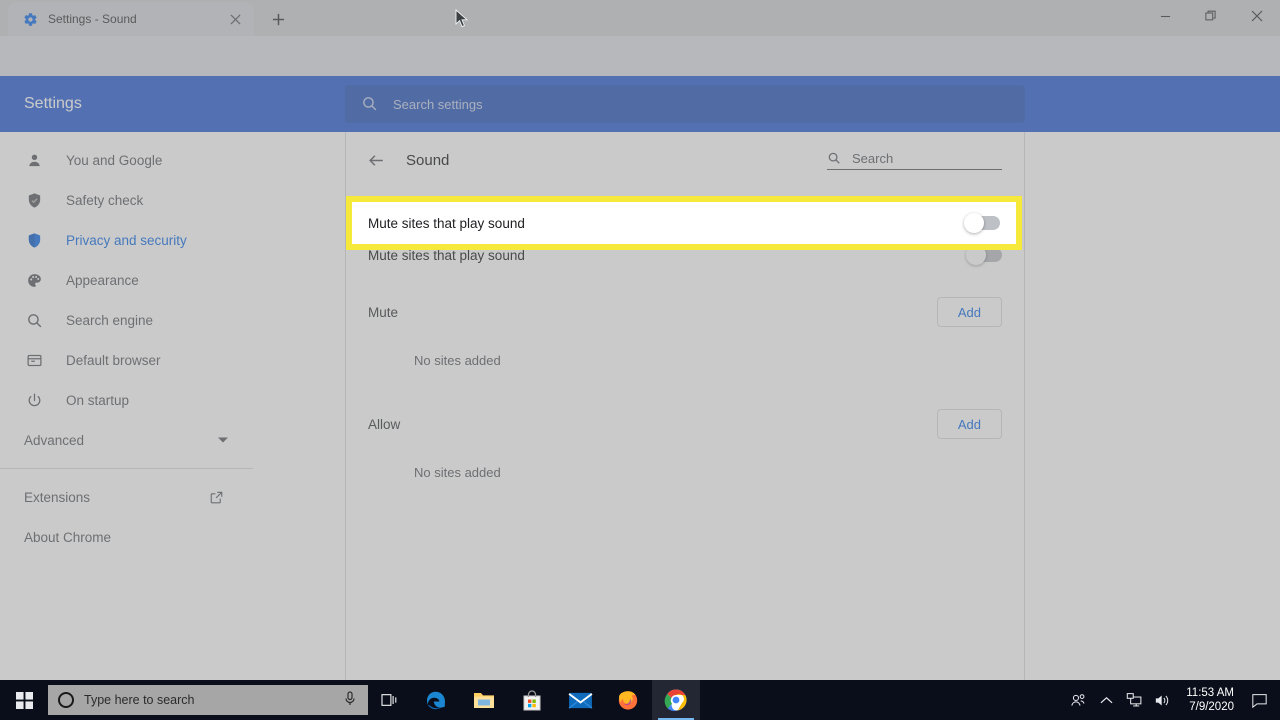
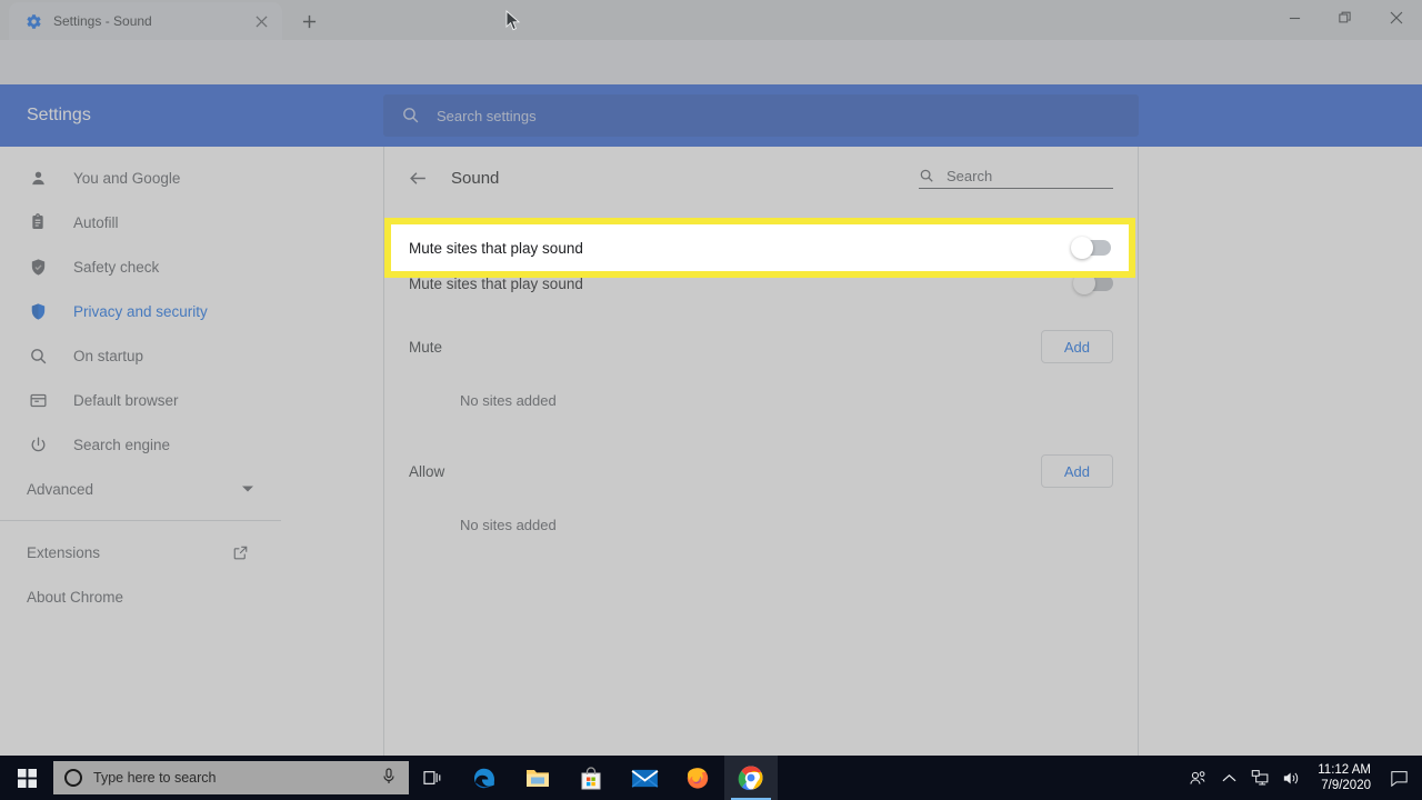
  Settings - Sound
  Settings
  Search settings
  You and Google
+ Autofill
  Safety check
  Privacy and security
- Appearance
- Search engine
+ On startup
  Default browser
- On startup
+ Search engine
  Advanced
  Extensions
  About Chrome
  Sound
  Search
  Mute sites that play sound
  Mute
  Add
  No sites added
  Allow
  Add
  No sites added
  Mute sites that play sound
  Type here to search
- 11:53 AM
+ 11:12 AM
  7/9/2020
